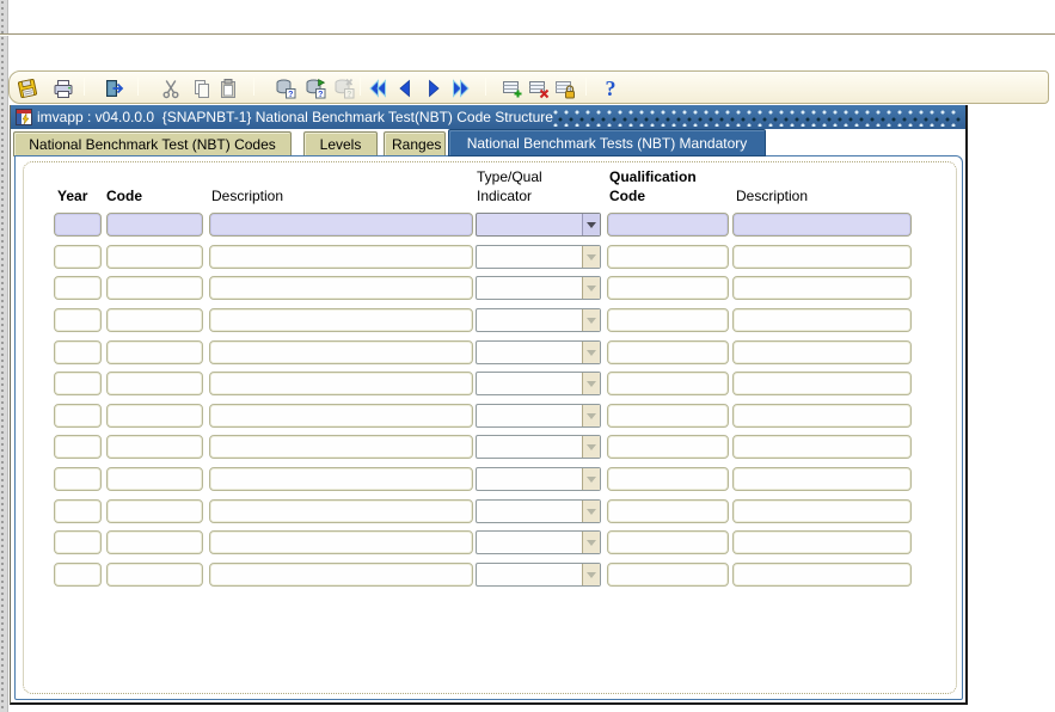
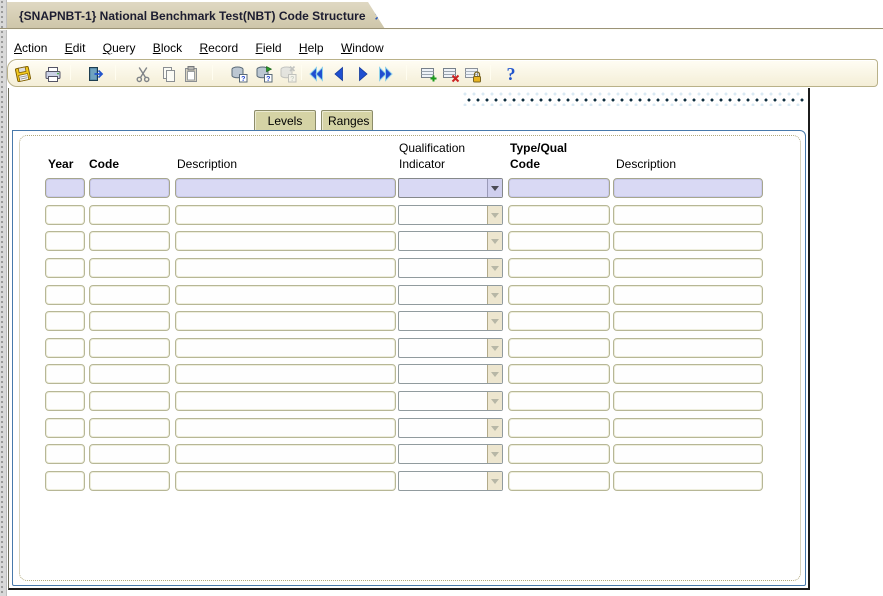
+ {SNAPNBT-1} National Benchmark Test(NBT) Code Structure
+ Action Edit Query Block Record Field Help Window
  ?
- imvapp : v04.0.0.0 {SNAPNBT-1} National Benchmark Test(NBT) Code Structure
- National Benchmark Test (NBT) Codes
  Levels
  Ranges
- National Benchmark Tests (NBT) Mandatory
  Year
  Code
  Description
- Type/Qual
+ Qualification
  Indicator
- Qualification
+ Type/Qual
  Code
  Description
